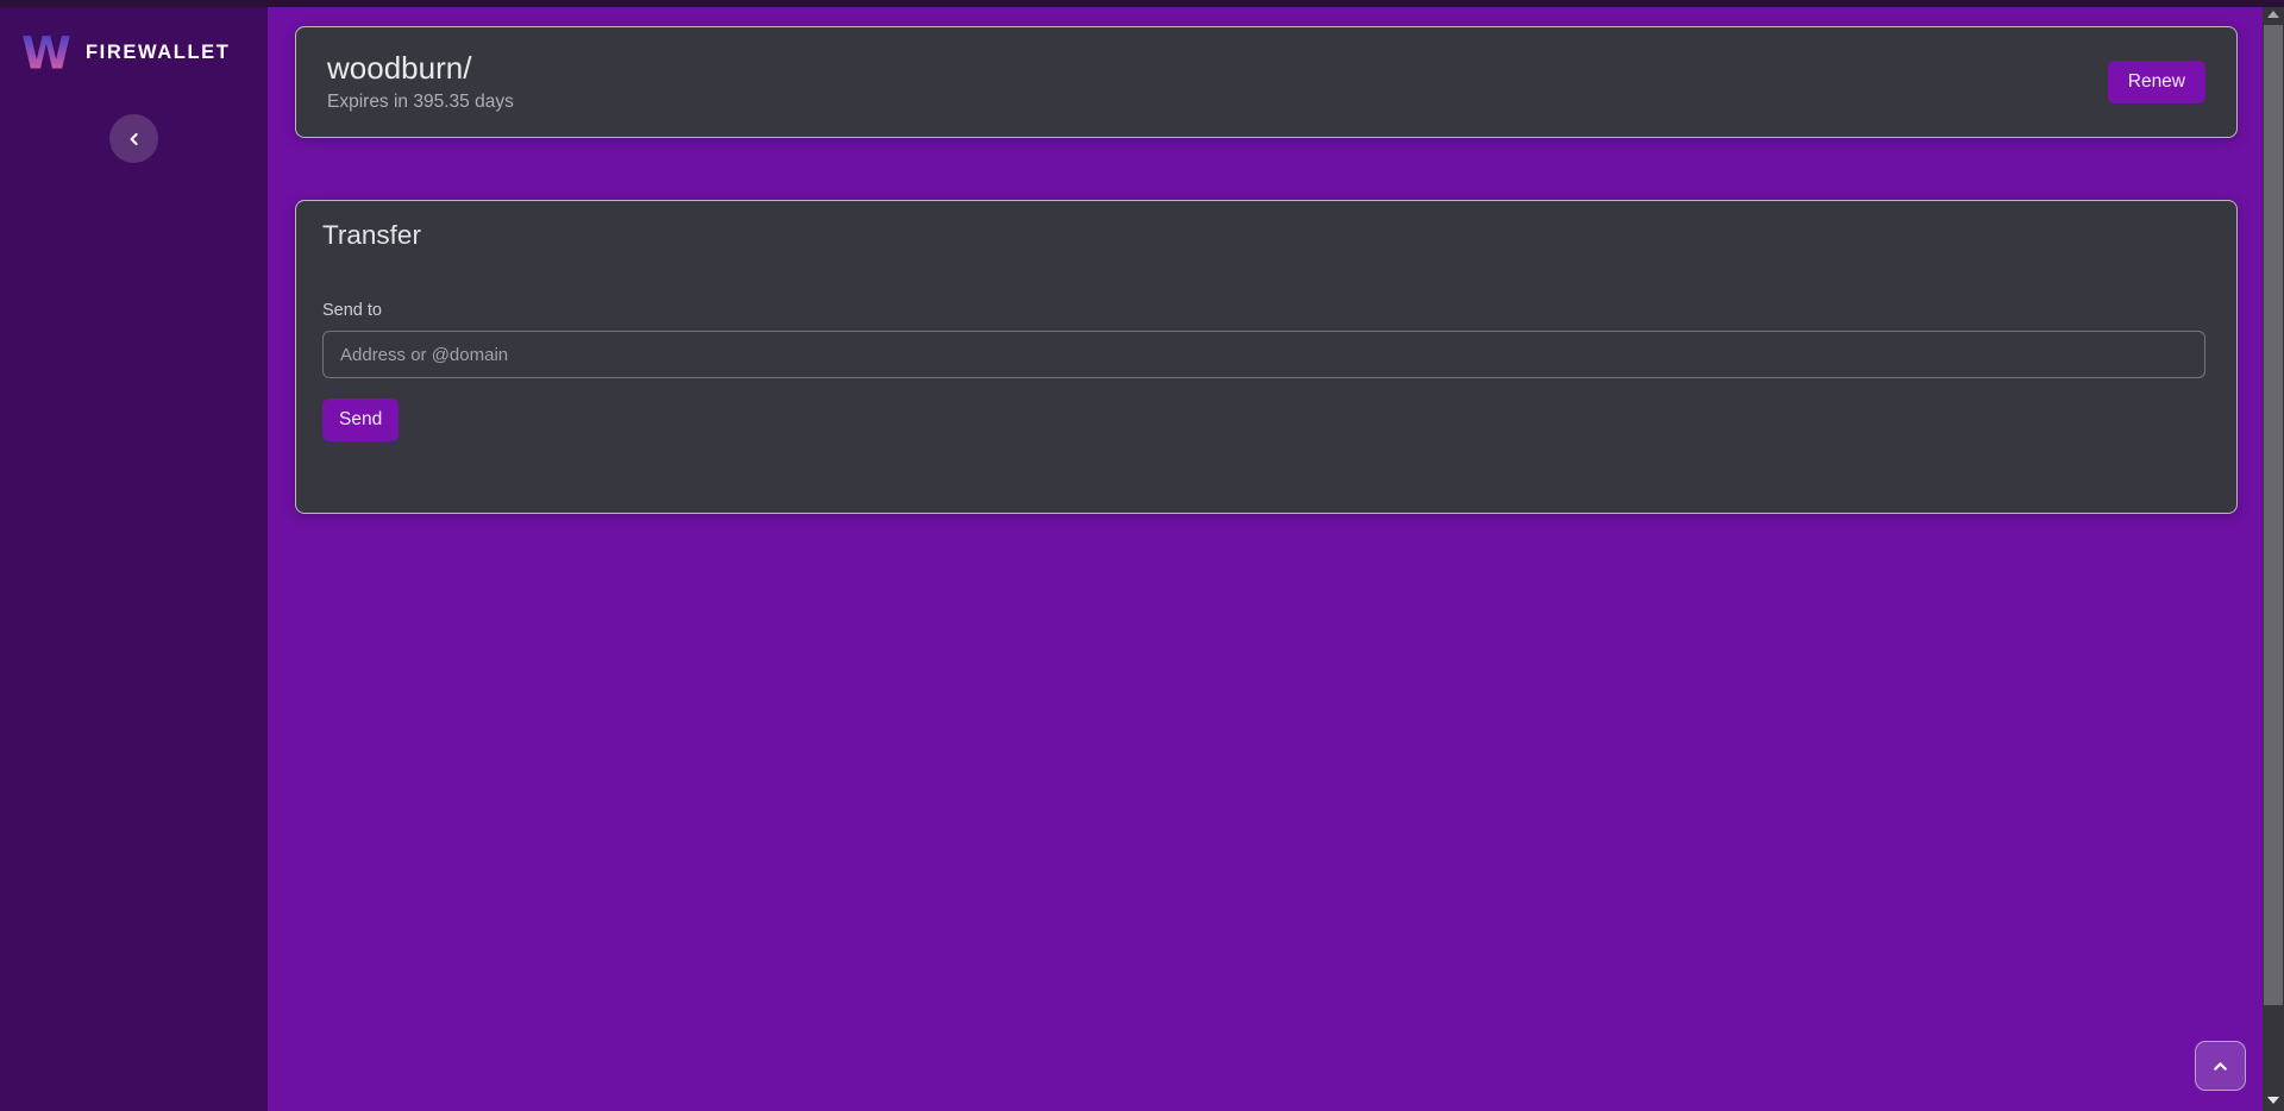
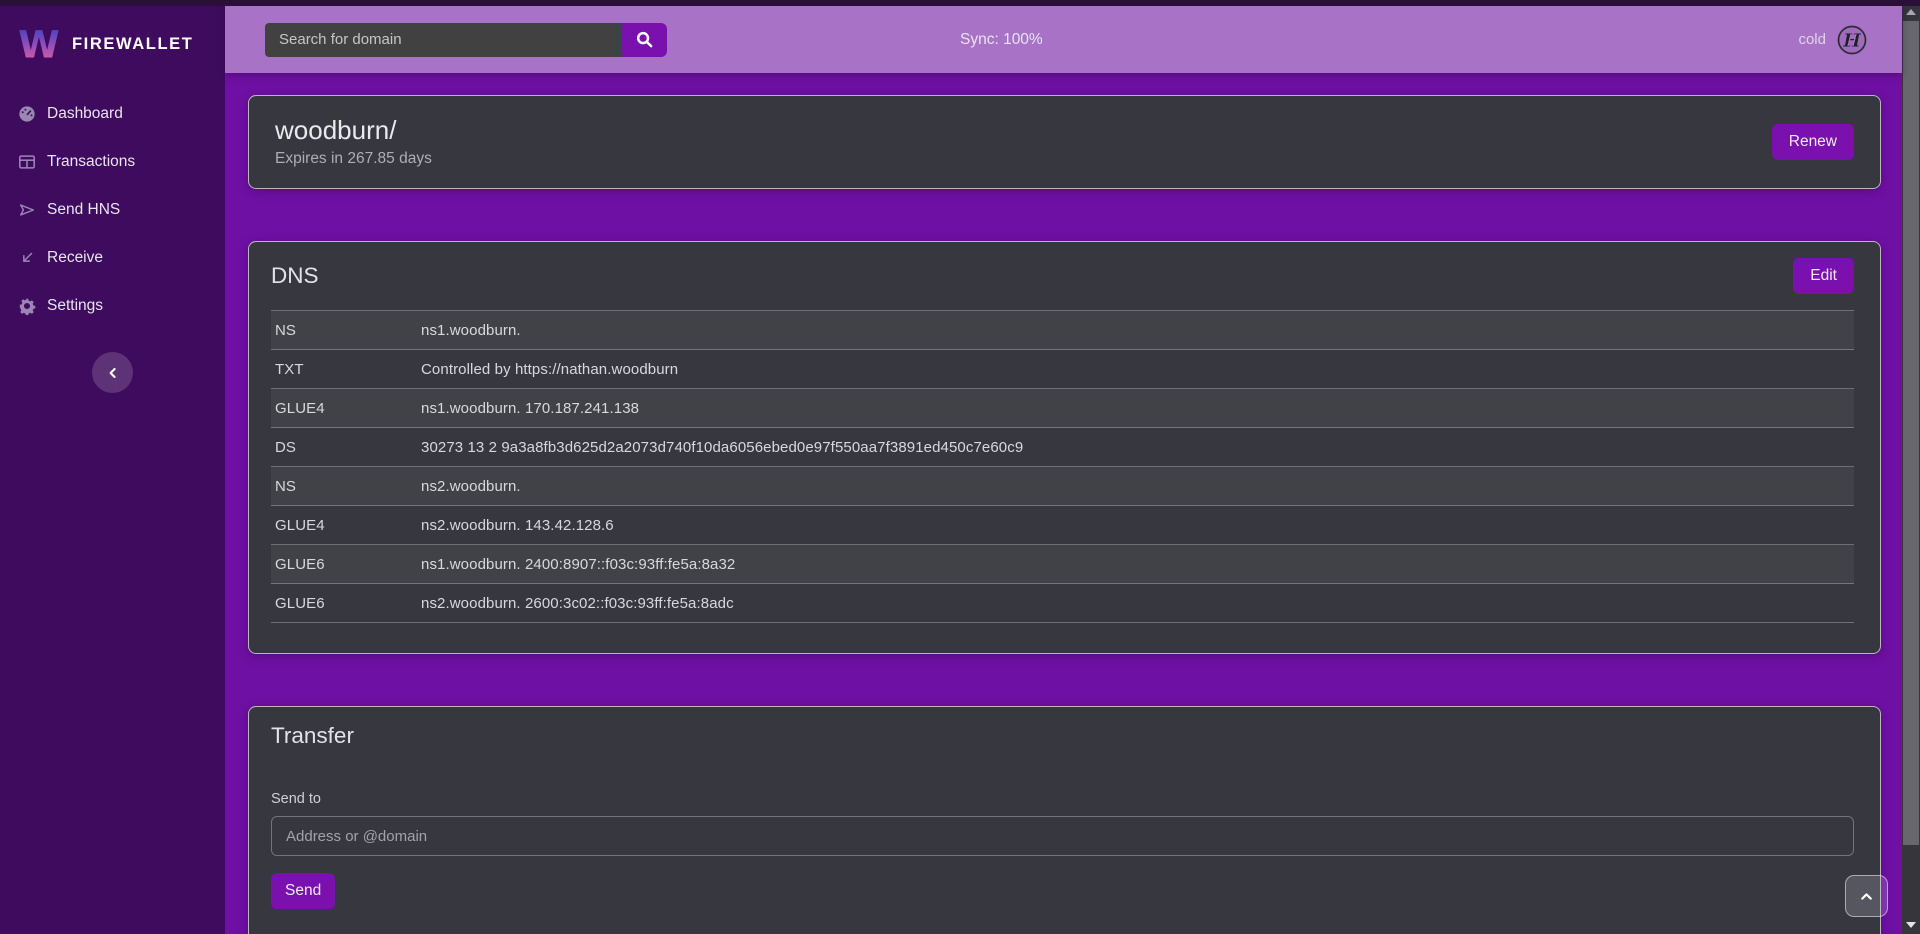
  W
  FIREWALLET
+ Dashboard
+ Transactions
+ Send HNS
+ Receive
+ Settings
+ Search for domain
+ Sync: 100%
+ cold
+ H
  woodburn/
- Expires in 395.35 days
+ Expires in 267.85 days
  Renew
+ DNS
+ Edit
+ NS	ns1.woodburn.
+ TXT	Controlled by https://nathan.woodburn
+ GLUE4	ns1.woodburn. 170.187.241.138
+ DS	30273 13 2 9a3a8fb3d625d2a2073d740f10da6056ebed0e97f550aa7f3891ed450c7e60c9
+ NS	ns2.woodburn.
+ GLUE4	ns2.woodburn. 143.42.128.6
+ GLUE6	ns1.woodburn. 2400:8907::f03c:93ff:fe5a:8a32
+ GLUE6	ns2.woodburn. 2600:3c02::f03c:93ff:fe5a:8adc
  Transfer
  Send to
  Address or @domain
  Send
